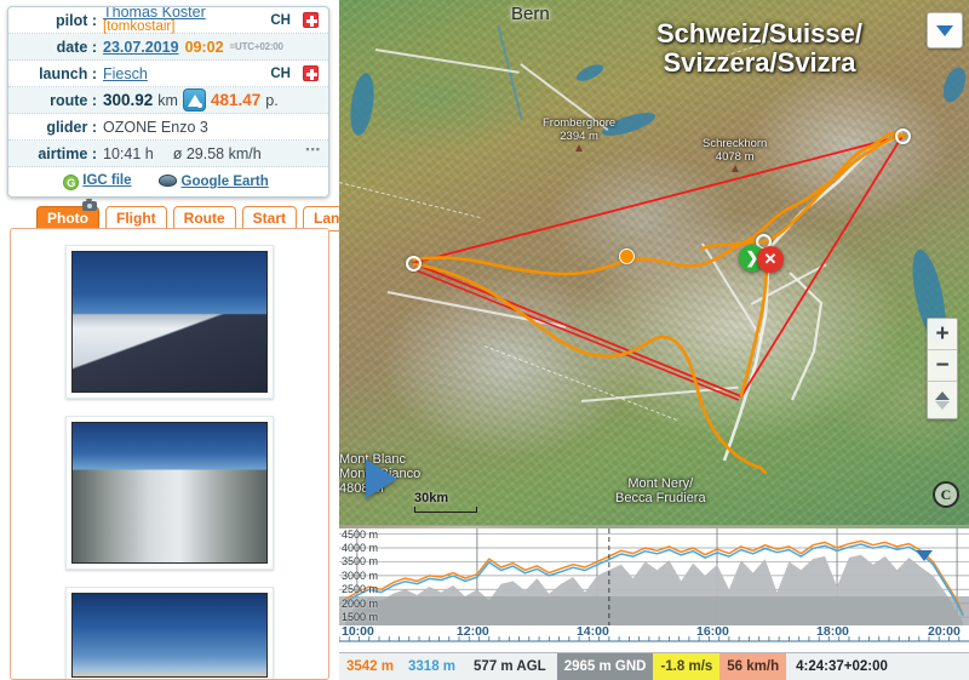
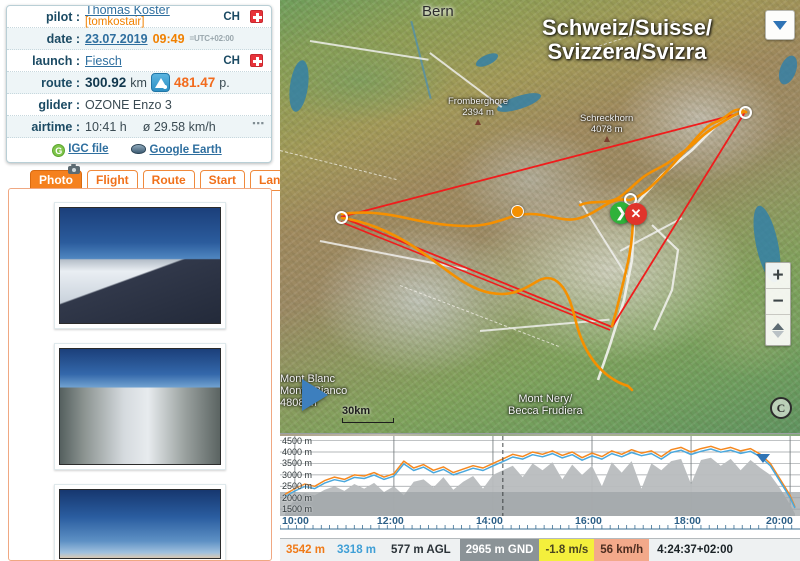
  pilot :
  Thomas Koster
  [tomkostair]
  CH
  date :
  23.07.2019
- 09:02
+ 09:49
  =UTC+02:00
  launch :
  Fiesch
  CH
  route :
  300.92
  km
  481.47
  p.
  glider :
  OZONE Enzo 3
  ▪▪▪
  airtime :
  10:41 h
  ø 29.58 km/h
  G IGC file
  Google Earth
  Photo
  Flight
  Route
  Start
  Lan
  Bern
  Schweiz/Suisse/
  Svizzera/Svizra
  Fromberghore
  2394 m
  Schreckhorn
  4078 m
  Mont Nery/
  Becca Frudiera
  Mont Blanc
  Monte Bianco
  4808 m
  ❯
  ✕
  +
  −
  C
  30km
  4500 m
  4000 m
  3500 m
  3000 m
  2500 m
  2000 m
  1500 m
  10:00
  12:00
  14:00
  16:00
  18:00
  20:00
  3542 m
  3318 m
  577 m AGL
  2965 m GND
  -1.8 m/s
  56 km/h
  4:24:37+02:00
